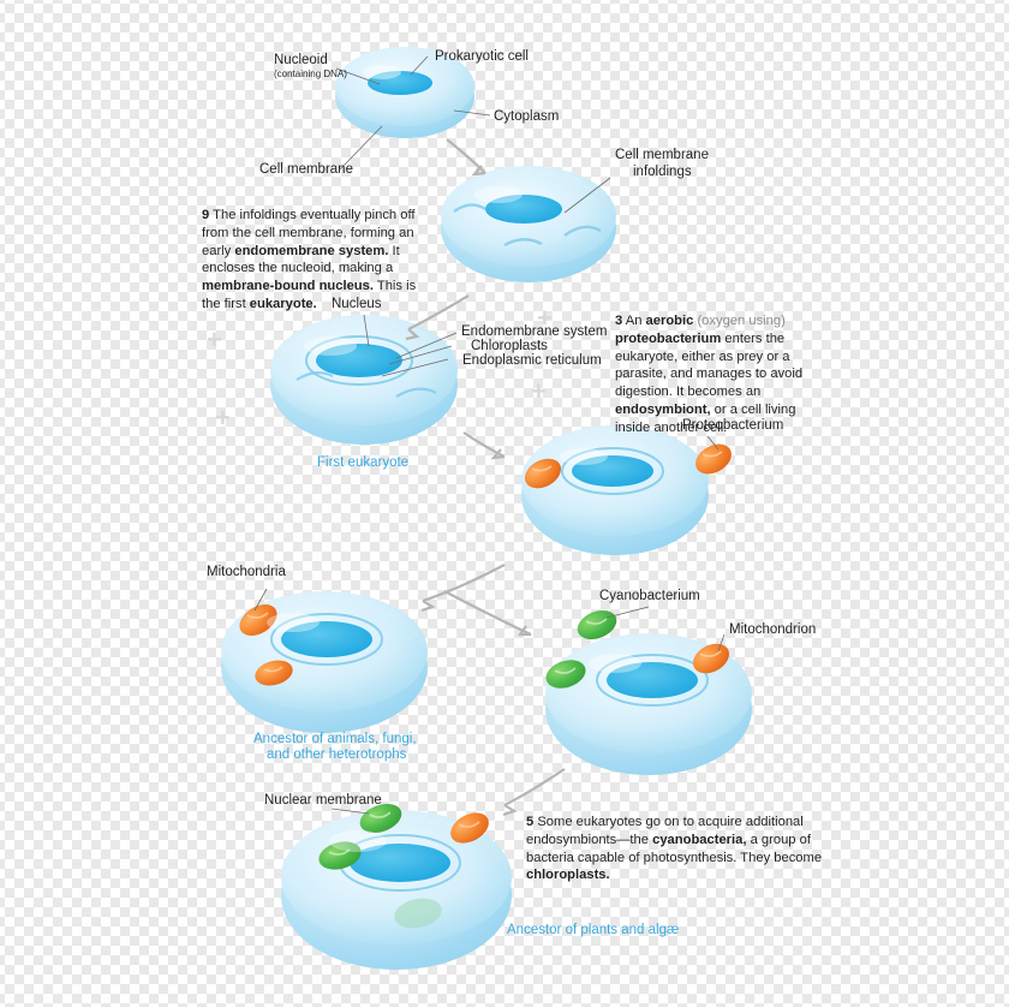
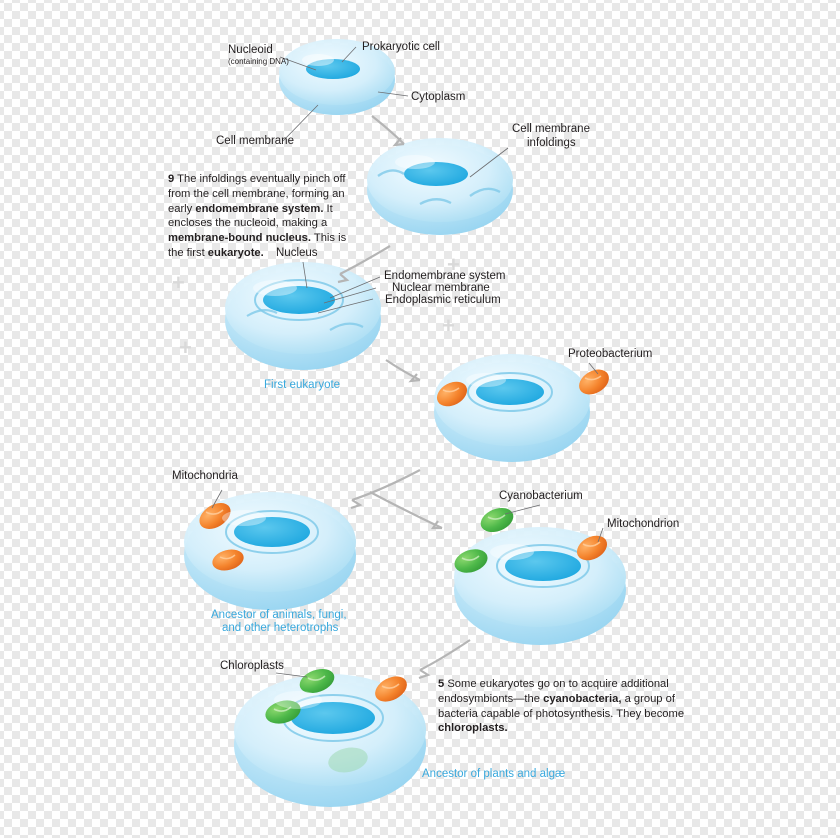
  +
  +
  +
  +
  Nucleoid
  (containing DNA)
  Prokaryotic cell
  Cytoplasm
  Cell membrane
  Cell membrane
  infoldings
  Nucleus
  Endomembrane system
- Chloroplasts
+ Nuclear membrane
  Endoplasmic reticulum
  First eukaryote
  Proteobacterium
  Mitochondria
  Cyanobacterium
  Mitochondrion
  Ancestor of animals, fungi,
  and other heterotrophs
- Nuclear membrane
+ Chloroplasts
  Ancestor of plants and algæ
  9 The infoldings eventually pinch off from the cell membrane, forming an early endomembrane system. It encloses the nucleoid, making a membrane-bound nucleus. This is the first eukaryote.
- 3 An aerobic (oxygen using) proteobacterium enters the eukaryote, either as prey or a parasite, and manages to avoid digestion. It becomes an endosymbiont, or a cell living inside another cell.
  5 Some eukaryotes go on to acquire additional endosymbionts—the cyanobacteria, a group of bacteria capable of photosynthesis. They become chloroplasts.
